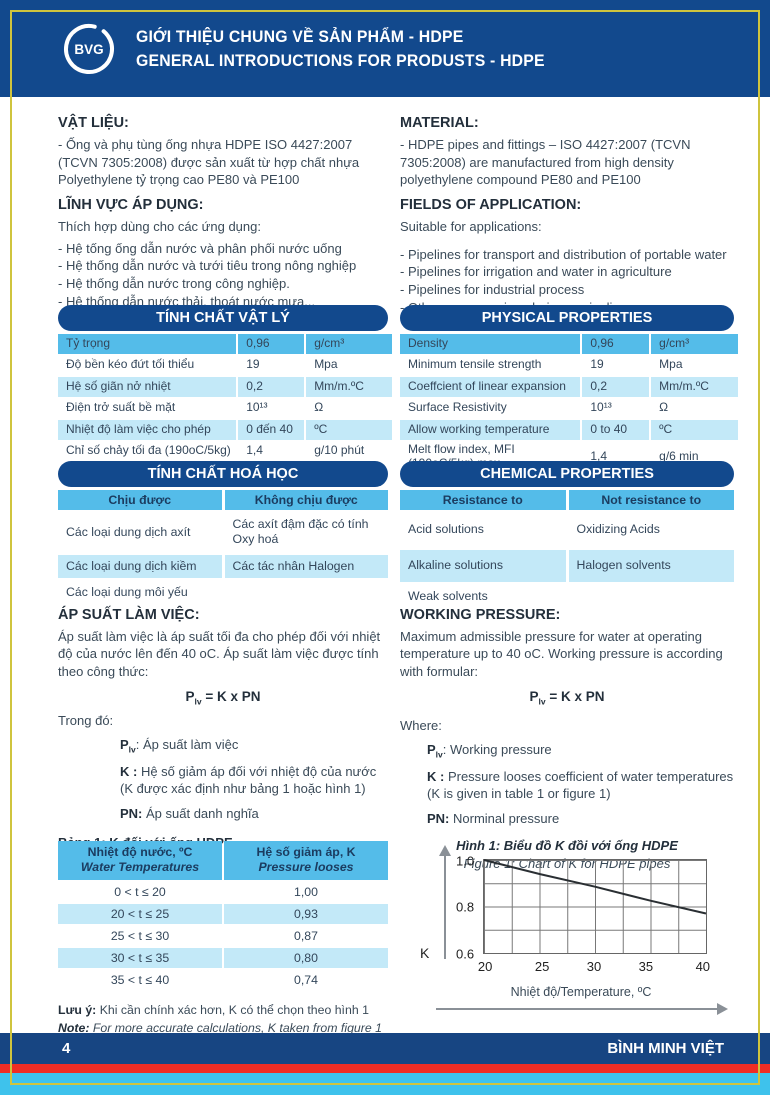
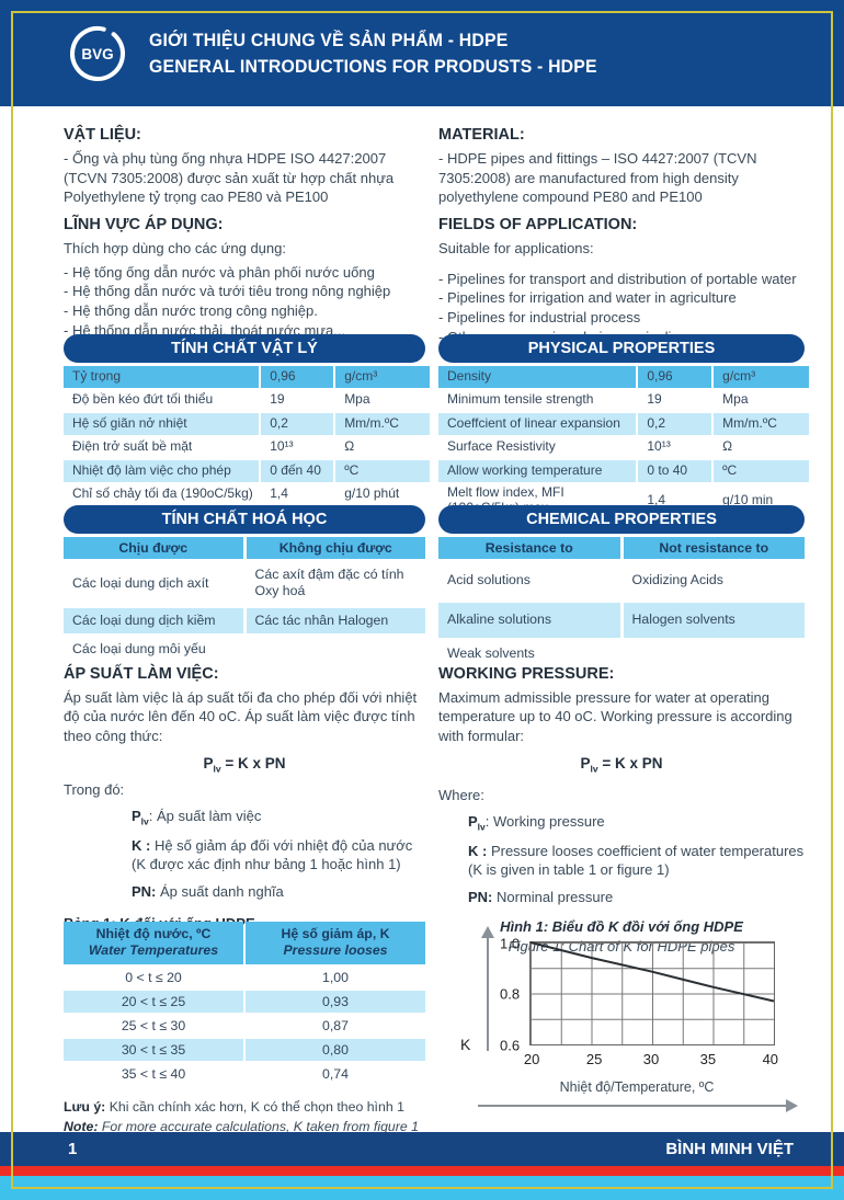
  BVG
  GIỚI THIỆU CHUNG VỀ SẢN PHẨM - HDPE
  GENERAL INTRODUCTIONS FOR PRODUSTS - HDPE
  VẬT LIỆU:
  - Ống và phụ tùng ống nhựa HDPE ISO 4427:2007 (TCVN 7305:2008) được sản xuất từ hợp chất nhựa Polyethylene tỷ trọng cao PE80 và PE100
  LĨNH VỰC ÁP DỤNG:
  Thích hợp dùng cho các ứng dụng:
  - Hệ tống ống dẫn nước và phân phối nước uống
  - Hệ thống dẫn nước và tưới tiêu trong nông nghiệp
  - Hệ thống dẫn nước trong công nghiệp.
  - Hệ thống dẫn nước thải, thoát nước mưa...
  MATERIAL:
  - HDPE pipes and fittings – ISO 4427:2007 (TCVN 7305:2008) are manufactured from high density polyethylene compound PE80 and PE100
  FIELDS OF APPLICATION:
  Suitable for applications:
  - Pipelines for transport and distribution of portable water
  - Pipelines for irrigation and water in agriculture
  - Pipelines for industrial process
  TÍNH CHẤT VẬT LÝ
  Tỷ trọng
  0,96
  g/cm³
  Độ bền kéo đứt tối thiểu
  19
  Mpa
  Hệ số giãn nở nhiệt
  0,2
  Mm/m.ºC
  Điện trở suất bề mặt
  10¹³
  Ω
  Nhiệt độ làm việc cho phép
  0 đến 40
  ºC
  Chỉ số chảy tối đa (190oC/5kg)
  1,4
  g/10 phút
  PHYSICAL PROPERTIES
  Density
  0,96
  g/cm³
  Minimum tensile strength
  19
  Mpa
  Coeffcient of linear expansion
  0,2
  Mm/m.ºC
  Surface Resistivity
  10¹³
  Ω
  Allow working temperature
  0 to 40
  ºC
  1,4
- g/6 min
+ g/10 min
  TÍNH CHẤT HOÁ HỌC
  Chịu được
  Không chịu được
  Các loại dung dịch axít
  Các axít đậm đặc có tính Oxy hoá
  Các loại dung dịch kiềm
  Các tác nhân Halogen
  Các loại dung môi yếu
  CHEMICAL PROPERTIES
  Resistance to
  Not resistance to
  Acid solutions
  Oxidizing Acids
  Alkaline solutions
  Halogen solvents
  Weak solvents
  ÁP SUẤT LÀM VIỆC:
  Áp suất làm việc là áp suất tối đa cho phép đối với nhiệt độ của nước lên đến 40 oC. Áp suất làm việc được tính theo công thức:
  Plv = K x PN
  Trong đó:
  Plv: Áp suất làm việc
  K : Hệ số giảm áp đối với nhiệt độ của nước (K được xác định như bảng 1 hoặc hình 1)
  PN: Áp suất danh nghĩa
  WORKING PRESSURE:
  Maximum admissible pressure for water at operating temperature up to 40 oC. Working pressure is according with formular:
  Plv = K x PN
  Where:
  Plv: Working pressure
  K : Pressure looses coefficient of water temperatures (K is given in table 1 or figure 1)
  PN: Norminal pressure
  Hình 1: Biểu đồ K đồi với ống HDPE
  Nhiệt độ nước, ºC
  Water Temperatures
  Hệ số giảm áp, K
  Pressure looses
  0 < t ≤ 20
  1,00
  20 < t ≤ 25
  0,93
  25 < t ≤ 30
  0,87
  30 < t ≤ 35
  0,80
  35 < t ≤ 40
  0,74
  Lưu ý: Khi cần chính xác hơn, K có thể chọn theo hình 1
  Note: For more accurate calculations, K taken from figure 1
  1.0
  0.8
  0.6
  K
  20
  25
  30
  35
  40
  Nhiệt độ/Temperature, ºC
- 4
+ 1
  BÌNH MINH VIỆT
